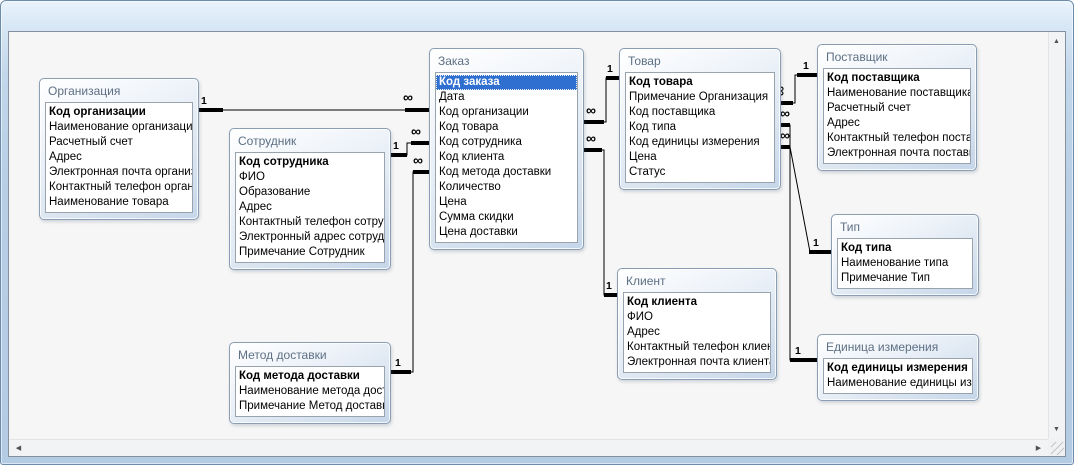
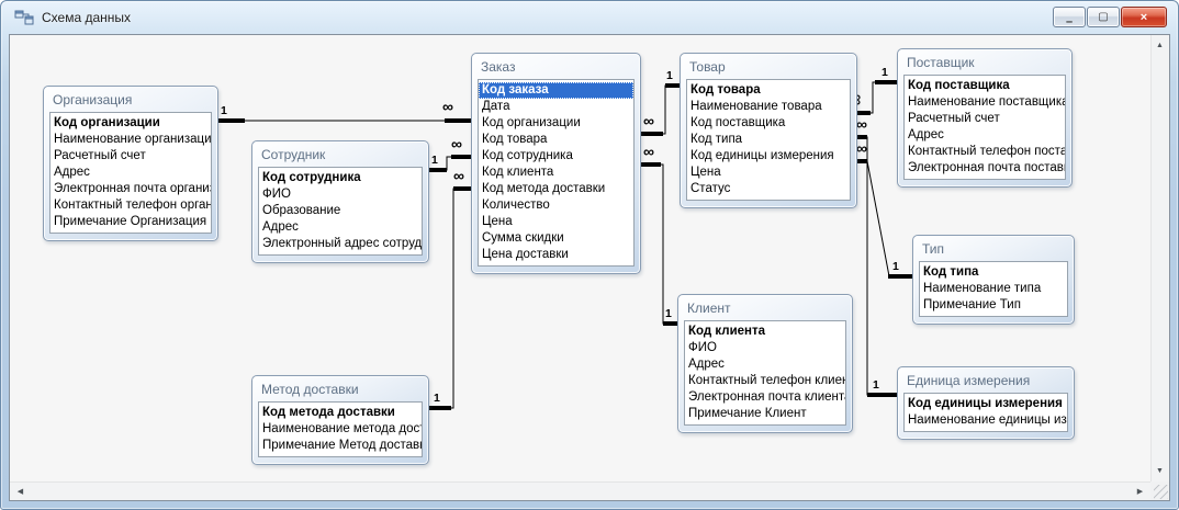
+ Схема данных
+ –
+ ▢
+ ×
  1
  ∞
  1
  ∞
  1
  ∞
  ∞
  1
  ∞
  1
  1
  ∞
  1
  ∞
  1
  Организация
  Код организации
  Наименование организаци
  Расчетный счет
  Адрес
  Электронная почта органи
  Контактный телефон орган
- Наименование товара
+ Примечание Организация
  Сотрудник
  Код сотрудника
  ФИО
  Образование
  Адрес
- Контактный телефон сотру
  Электронный адрес сотруд
- Примечание Сотрудник
  Метод доставки
  Код метода доставки
  Наименование метода дос
  Примечание Метод достав
  Заказ
  Код заказа
  Дата
  Код организации
  Код товара
  Код сотрудника
  Код клиента
  Код метода доставки
  Количество
  Цена
  Сумма скидки
  Цена доставки
  Товар
  Код товара
- Примечание Организация
+ Наименование товара
  Код поставщика
  Код типа
  Код единицы измерения
  Цена
  Статус
  Клиент
  Код клиента
  ФИО
  Адрес
  Контактный телефон клие
  Электронная почта клиент
+ Примечание Клиент
  Поставщик
  Код поставщика
  Наименование поставщик
  Расчетный счет
  Адрес
  Контактный телефон поста
  Электронная почта постав
  Тип
  Код типа
  Наименование типа
  Примечание Тип
  Единица измерения
  Код единицы измерения
  Наименование единицы из
